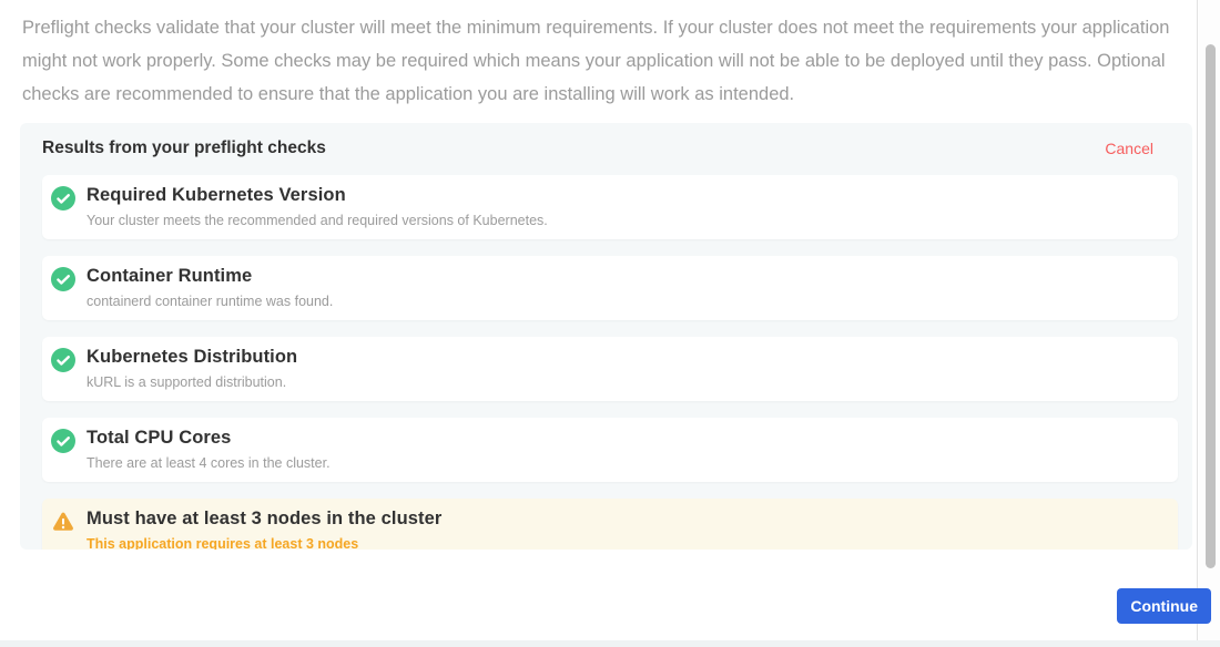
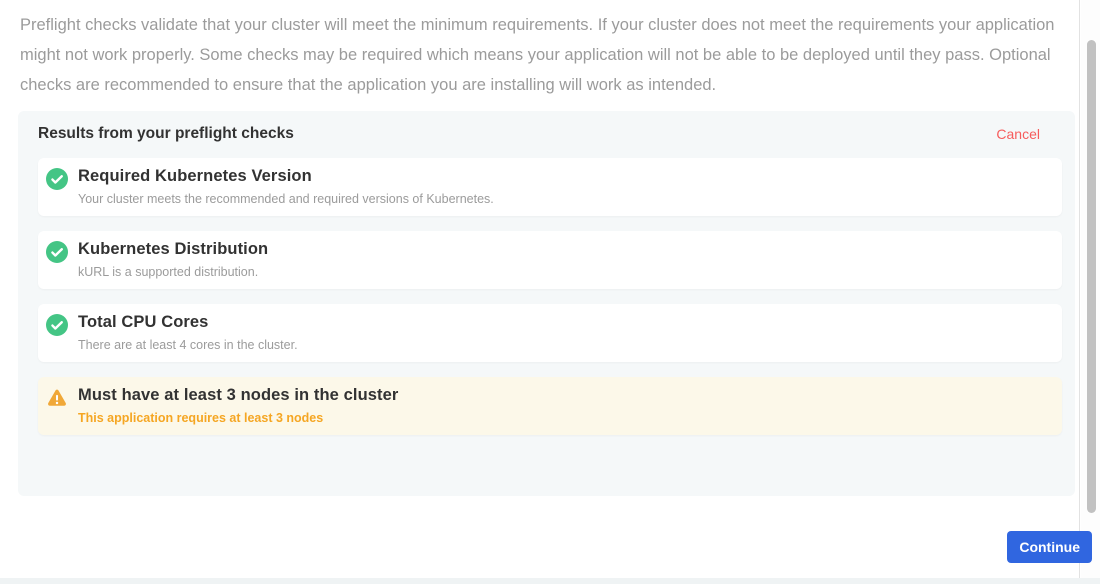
  Preflight checks validate that your cluster will meet the minimum requirements. If your cluster does not meet the requirements your application might not work properly. Some checks may be required which means your application will not be able to be deployed until they pass. Optional checks are recommended to ensure that the application you are installing will work as intended.
  Results from your preflight checks
  Cancel
  Required Kubernetes Version
  Your cluster meets the recommended and required versions of Kubernetes.
- Container Runtime
- containerd container runtime was found.
  Kubernetes Distribution
  kURL is a supported distribution.
  Total CPU Cores
  There are at least 4 cores in the cluster.
  Must have at least 3 nodes in the cluster
  This application requires at least 3 nodes
  Continue
